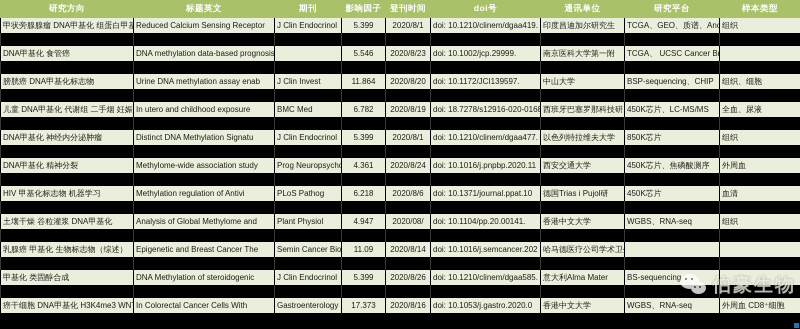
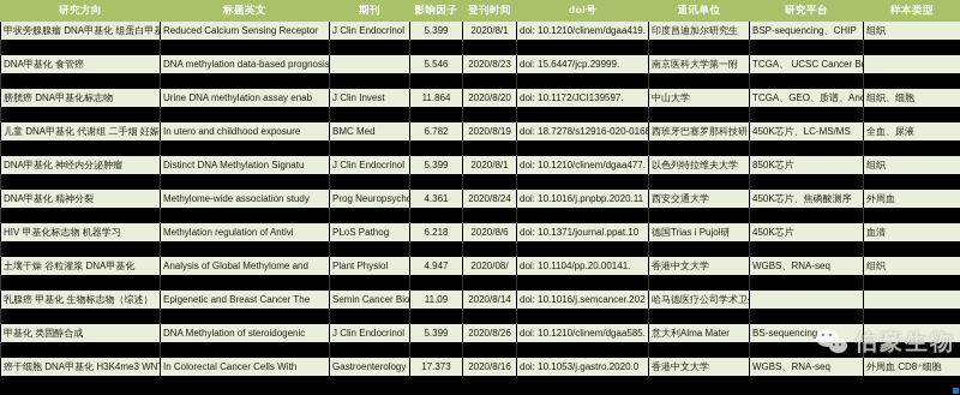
  研究方向	标题英文	期刊	影响因子	登刊时间	doi号	通讯单位	研究平台	样本类型
- 甲状旁腺腺瘤 DNA甲基化 组蛋白甲基	Reduced Calcium Sensing Receptor	J Clin Endocrinol	5.399	2020/8/1	doi: 10.1210/clinem/dgaa419.	印度昌迪加尔研究生	TCGA、GEO、质谱、Anc	组织
+ 甲状旁腺腺瘤 DNA甲基化 组蛋白甲基	Reduced Calcium Sensing Receptor	J Clin Endocrinol	5.399	2020/8/1	doi: 10.1210/clinem/dgaa419.	印度昌迪加尔研究生	BSP-sequencing、CHIP	组织
- DNA甲基化 食管癌	DNA methylation data-based prognosis		5.546	2020/8/23	doi: 10.1002/jcp.29999.	南京医科大学第一附	TCGA、 UCSC Cancer B
+ DNA甲基化 食管癌	DNA methylation data-based prognosis		5.546	2020/8/23	doi: 15.6447/jcp.29999.	南京医科大学第一附	TCGA、 UCSC Cancer B
- 膀胱癌 DNA甲基化标志物	Urine DNA methylation assay enab	J Clin Invest	11.864	2020/8/20	doi: 10.1172/JCI139597.	中山大学	BSP-sequencing、CHIP	组织、细胞
+ 膀胱癌 DNA甲基化标志物	Urine DNA methylation assay enab	J Clin Invest	11.864	2020/8/20	doi: 10.1172/JCI139597.	中山大学	TCGA、GEO、质谱、Anc	组织、细胞
  儿童 DNA甲基化 代谢组 二手烟 妊娠	In utero and childhood exposure	BMC Med	6.782	2020/8/19	doi: 18.7278/s12916-020-0168	西班牙巴塞罗那科技研	450K芯片、LC-MS/MS	全血、尿液
  DNA甲基化 神经内分泌肿瘤	Distinct DNA Methylation Signatu	J Clin Endocrinol	5.399	2020/8/1	doi: 10.1210/clinem/dgaa477.	以色列特拉维夫大学	850K芯片	组织
  DNA甲基化 精神分裂	Methylome-wide association study	Prog Neuropsych	4.361	2020/8/24	doi: 10.1016/j.pnpbp.2020.11	西安交通大学	450K芯片、焦磷酸测序	外周血
  HIV 甲基化标志物 机器学习	Methylation regulation of Antivi	PLoS Pathog	6.218	2020/8/6	doi: 10.1371/journal.ppat.10	德国Trias i Pujol研	450K芯片	血清
  土壤干燥 谷粒灌浆 DNA甲基化	Analysis of Global Methylome and	Plant Physiol	4.947	2020/08/	doi: 10.1104/pp.20.00141.	香港中文大学	WGBS、RNA-seq	组织
  乳腺癌 甲基化 生物标志物（综述）	Epigenetic and Breast Cancer The	Semin Cancer Bio	11.09	2020/8/14	doi: 10.1016/j.semcancer.202	哈马德医疗公司学术卫
  甲基化 类固醇合成	DNA Methylation of steroidogenic	J Clin Endocrinol	5.399	2020/8/26	doi: 10.1210/clinem/dgaa585.	意大利Alma Mater	BS-sequencing
  癌干细胞 DNA甲基化 H3K4me3 WN	In Colorectal Cancer Cells With	Gastroenterology	17.373	2020/8/16	doi: 10.1053/j.gastro.2020.0	香港中文大学	WGBS、RNA-seq	外周血 CD8⁺细胞
  伯豪生物
